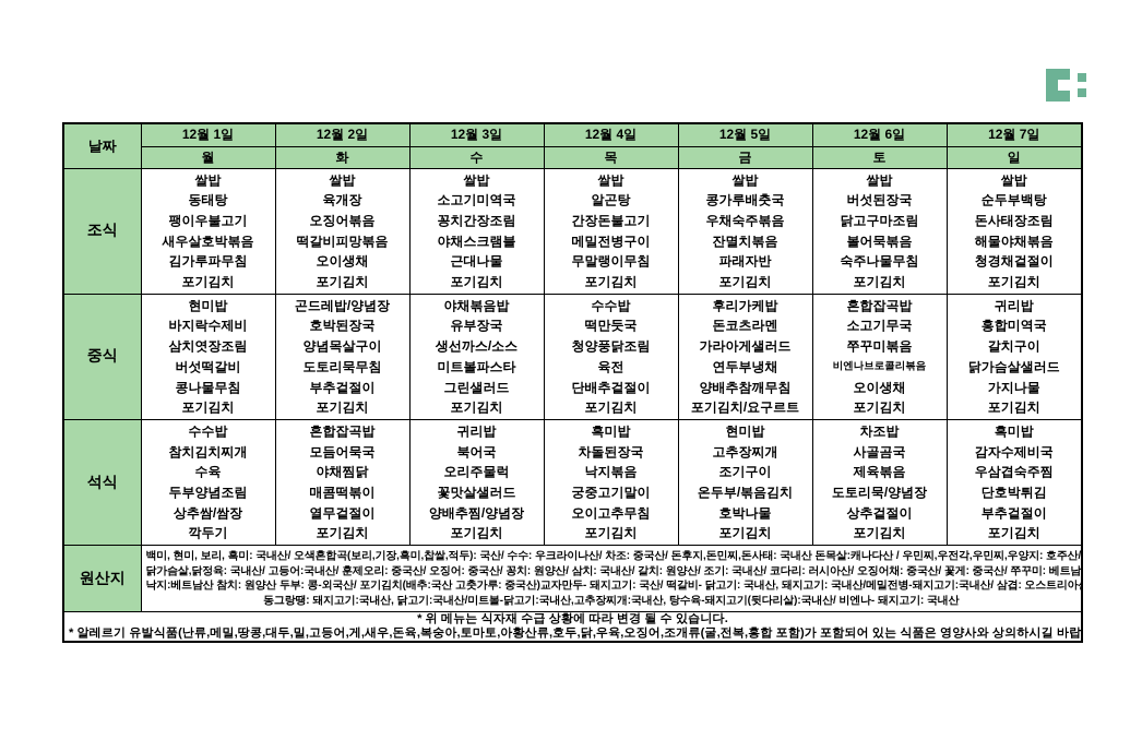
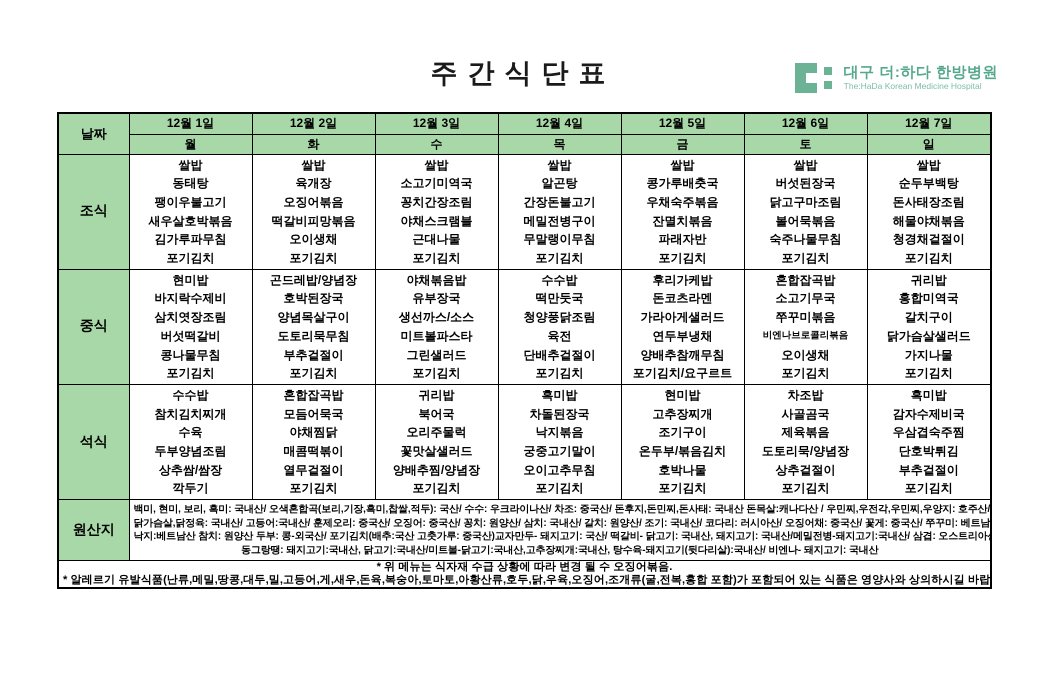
+ 주간식단표
+ 대구 더:하다 한방병원
+ The:HaDa Korean Medicine Hospital
  날짜	12월 1일	12월 2일	12월 3일	12월 4일	12월 5일	12월 6일	12월 7일
  월	화	수	목	금	토	일
  조식	쌀밥동태탕팽이우불고기새우살호박볶음김가루파무침포기김치	쌀밥육개장오징어볶음떡갈비피망볶음오이생채포기김치	쌀밥소고기미역국꽁치간장조림야채스크램블근대나물포기김치	쌀밥알곤탕간장돈불고기메밀전병구이무말랭이무침포기김치	쌀밥콩가루배춧국우채숙주볶음잔멸치볶음파래자반포기김치	쌀밥버섯된장국닭고구마조림볼어묵볶음숙주나물무침포기김치	쌀밥순두부백탕돈사태장조림해물야채볶음청경채겉절이포기김치
  중식	현미밥바지락수제비삼치엿장조림버섯떡갈비콩나물무침포기김치	곤드레밥/양념장호박된장국양념목살구이도토리묵무침부추겉절이포기김치	야채볶음밥유부장국생선까스/소스미트볼파스타그린샐러드포기김치	수수밥떡만둣국청양풍닭조림육전단배추겉절이포기김치	후리가케밥돈코츠라멘가라아게샐러드연두부냉채양배추참깨무침포기김치/요구르트	혼합잡곡밥소고기무국쭈꾸미볶음비엔나브로콜리볶음오이생채포기김치	귀리밥홍합미역국갈치구이닭가슴살샐러드가지나물포기김치
  석식	수수밥참치김치찌개수육두부양념조림상추쌈/쌈장깍두기	혼합잡곡밥모듬어묵국야채찜닭매콤떡볶이열무겉절이포기김치	귀리밥북어국오리주물럭꽃맛살샐러드양배추찜/양념장포기김치	흑미밥차돌된장국낙지볶음궁중고기말이오이고추무침포기김치	현미밥고추장찌개조기구이온두부/볶음김치호박나물포기김치	차조밥사골곰국제육볶음도토리묵/양념장상추겉절이포기김치	흑미밥감자수제비국우삼겹숙주찜단호박튀김부추겉절이포기김치
  원산지	백미, 현미, 보리, 흑미: 국내산/ 오색혼합곡(보리,기장,흑미,찹쌀,적두): 국산/ 수수: 우크라이나산/ 차조: 중국산/ 돈후지,돈민찌,돈사태: 국내산 돈목살:캐나다산 / 우민찌,우전각,우민찌,우양지: 호주산/닭가슴살,닭정육: 국내산/ 고등어:국내산/ 훈제오리: 중국산/ 오징어: 중국산/ 꽁치: 원양산/ 삼치: 국내산/ 갈치: 원양산/ 조기: 국내산/ 코다리: 러시아산/ 오징어채: 중국산/ 꽃게: 중국산/ 쭈꾸미: 베트남낙지:베트남산 참치: 원양산 두부: 콩-외국산/ 포기김치(배추:국산 고춧가루: 중국산)교자만두- 돼지고기: 국산/ 떡갈비- 닭고기: 국내산, 돼지고기: 국내산/메밀전병-돼지고기:국내산/ 삼겹: 오스트리아동그랑땡: 돼지고기:국내산, 닭고기:국내산/미트볼-닭고기:국내산,고추장찌개:국내산, 탕수육-돼지고기(뒷다리살):국내산/ 비엔나- 돼지고기: 국내산
- * 위 메뉴는 식자재 수급 상황에 따라 변경 될 수 있습니다.* 알레르기 유발식품(난류,메밀,땅콩,대두,밀,고등어,게,새우,돈육,복숭아,토마토,아황산류,호두,닭,우육,오징어,조개류(굴,전복,홍합 포함)가 포함되어 있는 식품은 영양사와 상의하시길 바랍
+ * 위 메뉴는 식자재 수급 상황에 따라 변경 될 수 오징어볶음.* 알레르기 유발식품(난류,메밀,땅콩,대두,밀,고등어,게,새우,돈육,복숭아,토마토,아황산류,호두,닭,우육,오징어,조개류(굴,전복,홍합 포함)가 포함되어 있는 식품은 영양사와 상의하시길 바랍
